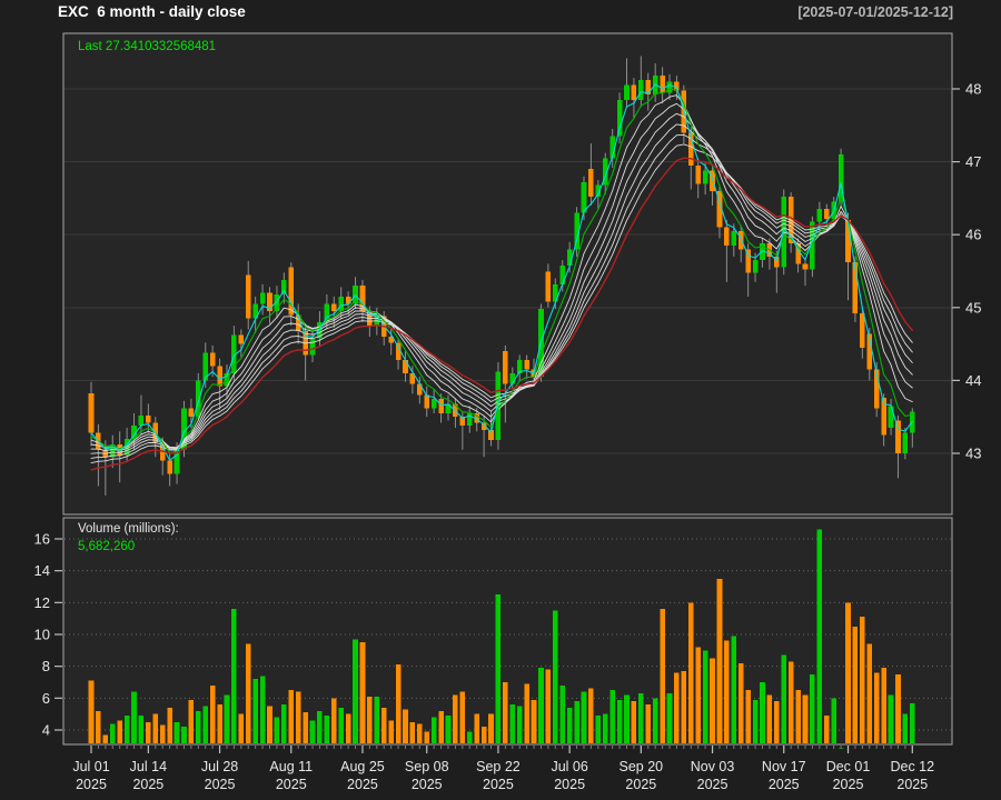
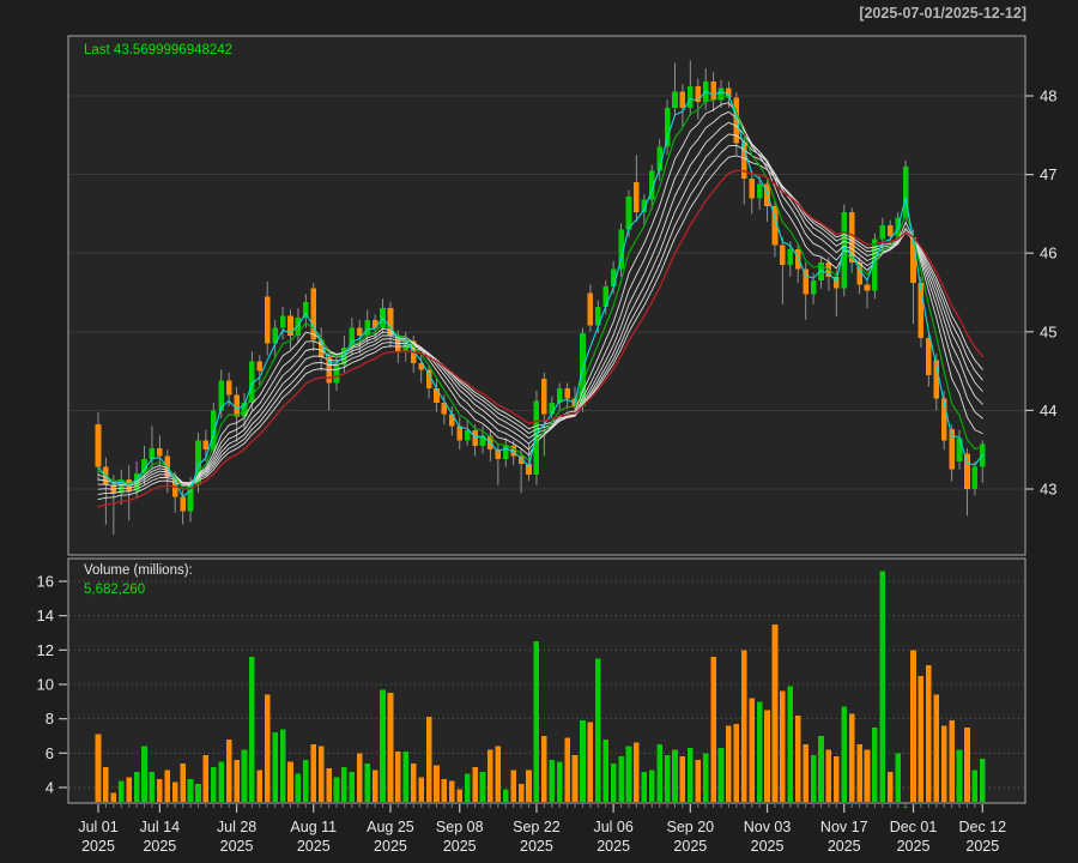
  48
  47
  46
  45
  44
  43
  16
  14
  12
  10
  8
  6
  4
  Jul 01
  2025
  Jul 14
  2025
  Jul 28
  2025
  Aug 11
  2025
  Aug 25
  2025
  Sep 08
  2025
  Sep 22
  2025
  Jul 06
  2025
  Sep 20
  2025
  Nov 03
  2025
  Nov 17
  2025
  Dec 01
  2025
  Dec 12
  2025
- EXC 6 month - daily close
  [2025-07-01/2025-12-12]
- Last 27.3410332568481
+ Last 43.5699996948242
  Volume (millions):
  5,682,260
